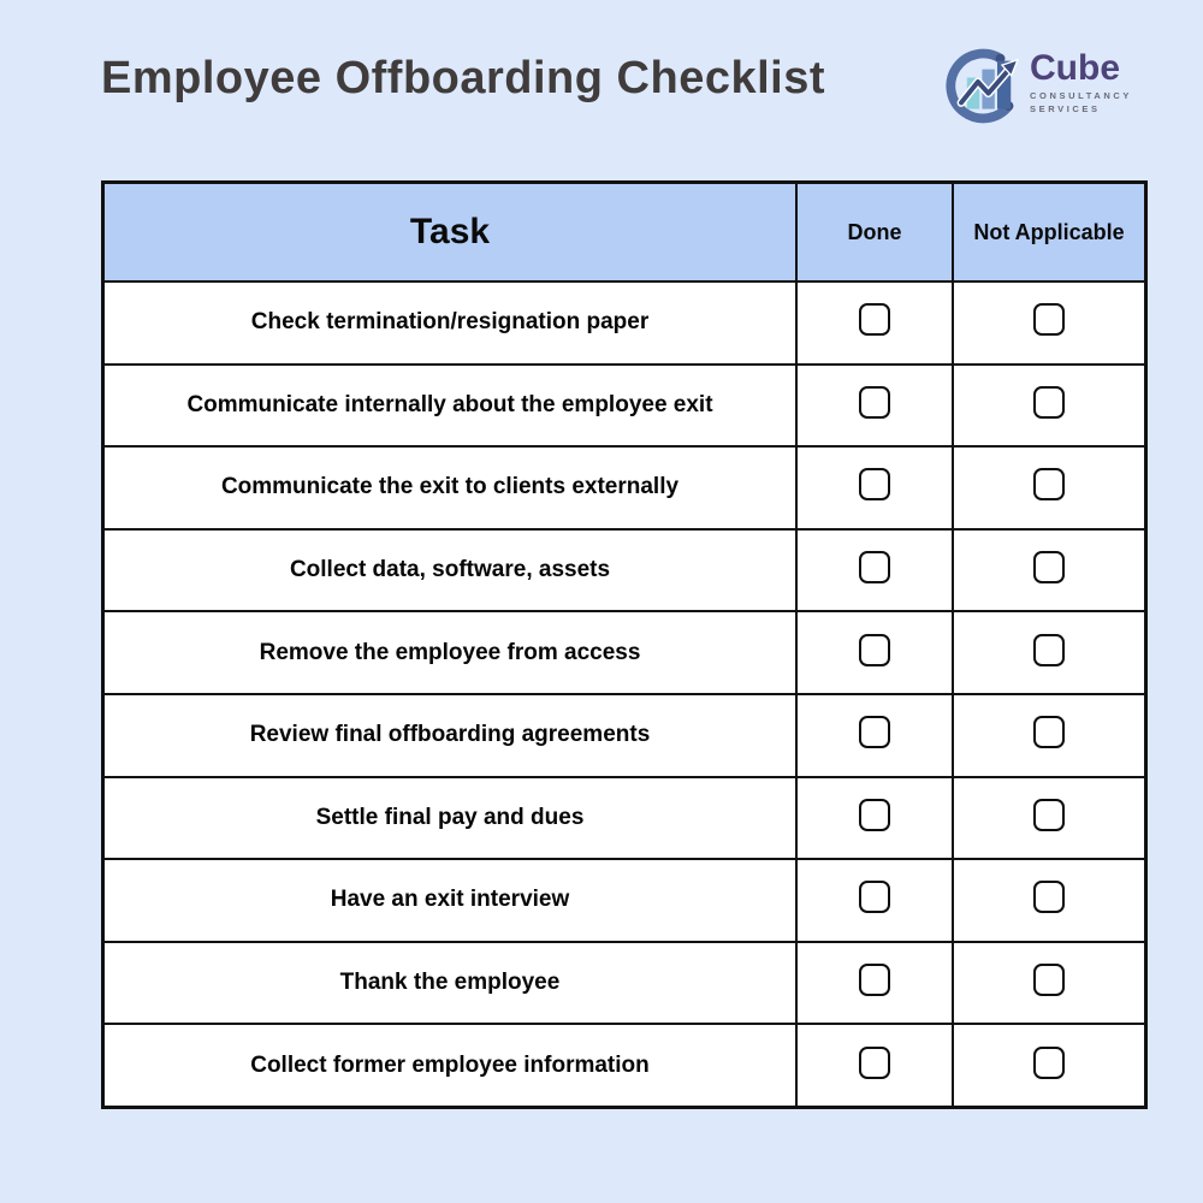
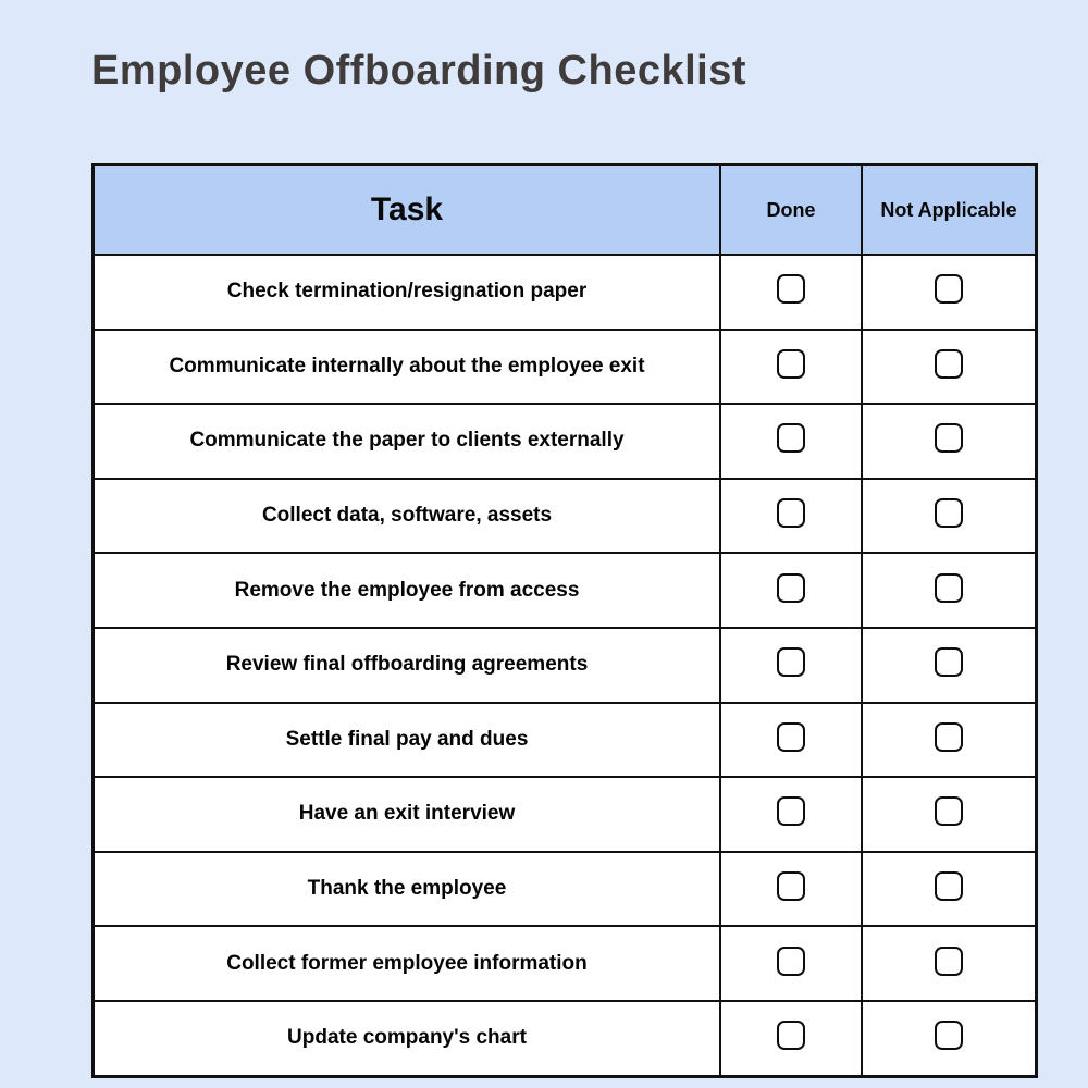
  Employee Offboarding Checklist
- Cube
- CONSULTANCY
- SERVICES
  Task	Done	Not Applicable
  Check termination/resignation paper
  Communicate internally about the employee exit
- Communicate the exit to clients externally
+ Communicate the paper to clients externally
  Collect data, software, assets
  Remove the employee from access
  Review final offboarding agreements
  Settle final pay and dues
  Have an exit interview
  Thank the employee
  Collect former employee information
+ Update company's chart
